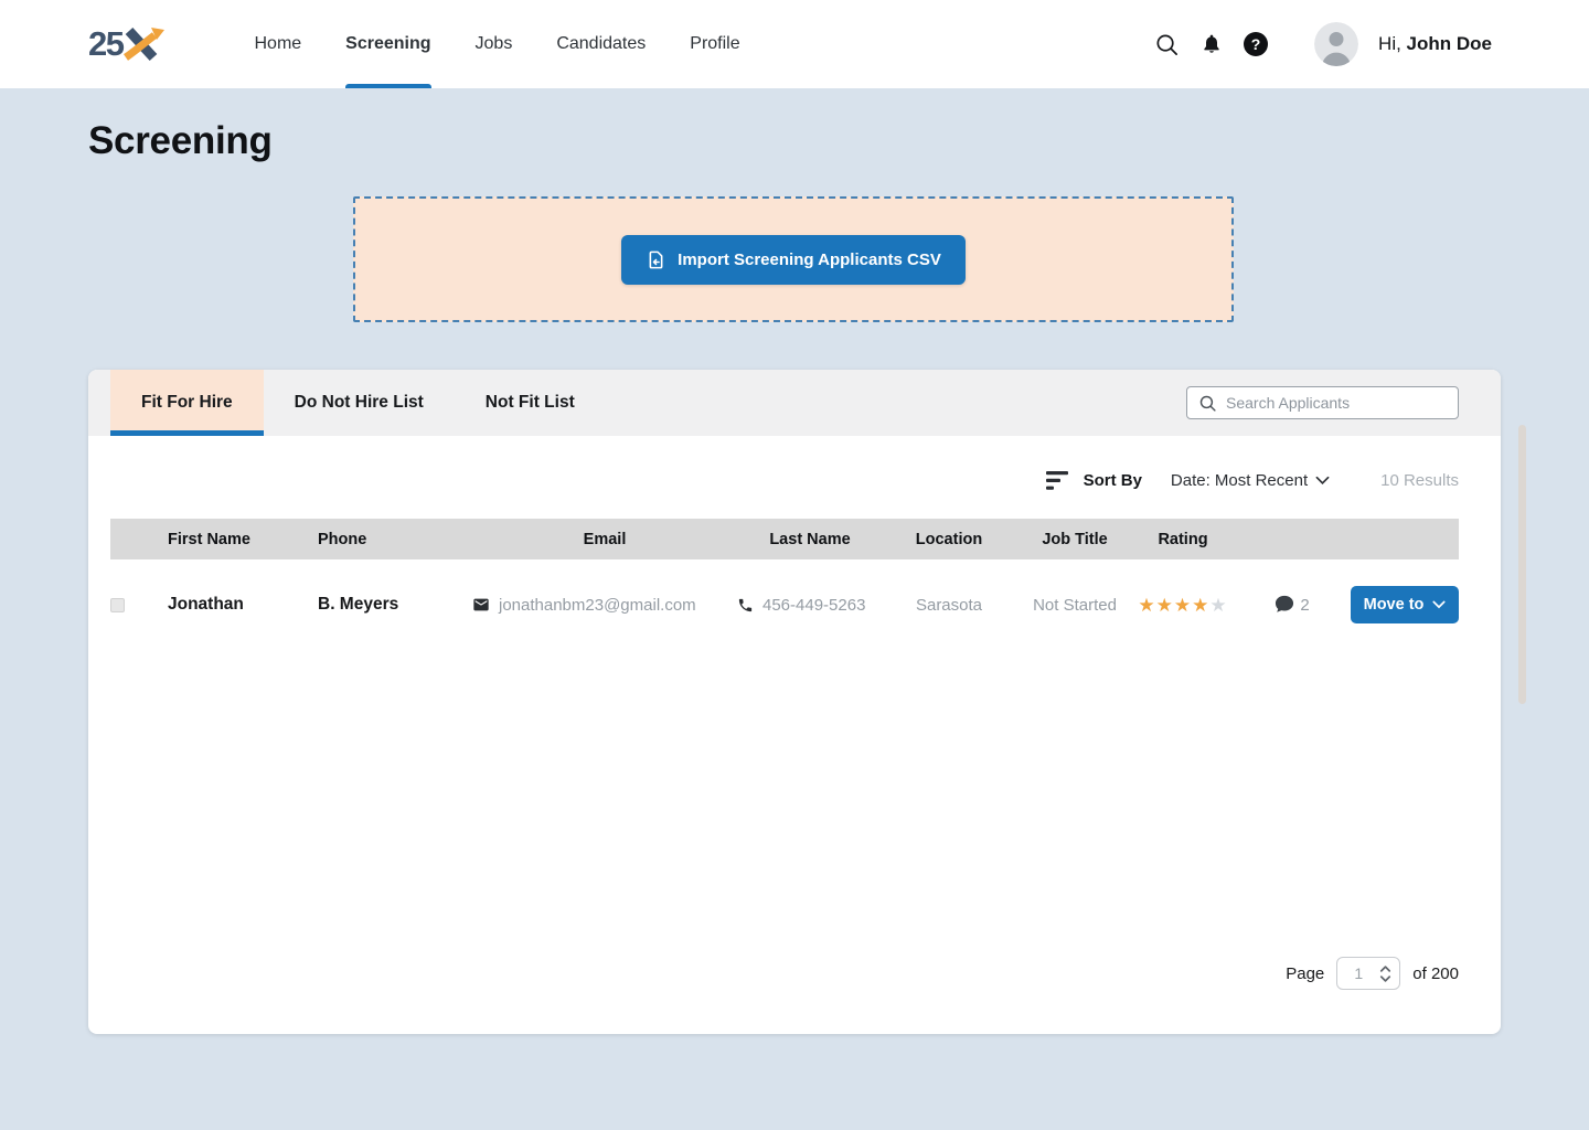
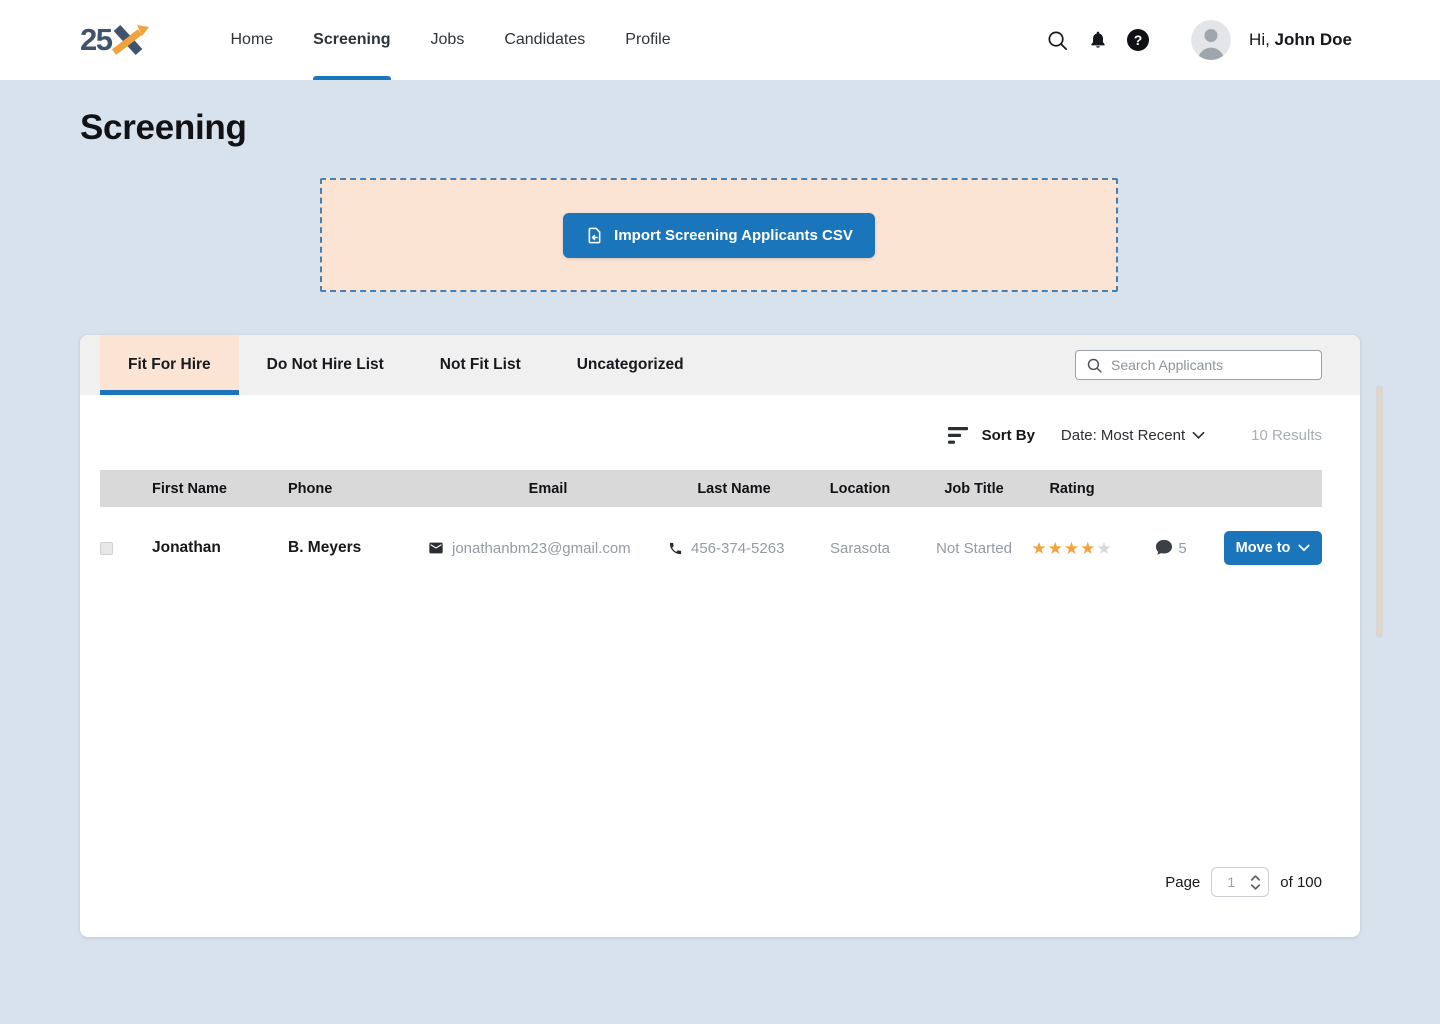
  25
  Home
  Screening
  Jobs
  Candidates
  Profile
  ?
  Hi, John Doe
  Screening
  Import Screening Applicants CSV
  Fit For Hire
  Do Not Hire List
  Not Fit List
+ Uncategorized
  Search Applicants
  Sort By
  Date: Most Recent
  10 Results
  First Name
  Phone
  Email
  Last Name
  Location
  Job Title
  Rating
  Jonathan
  B. Meyers
  jonathanbm23@gmail.com
- 456-449-5263
+ 456-374-5263
  Sarasota
  Not Started
  ★★★★★
- 2
+ 5
  Move to
  Page
  1
- of 200
+ of 100
